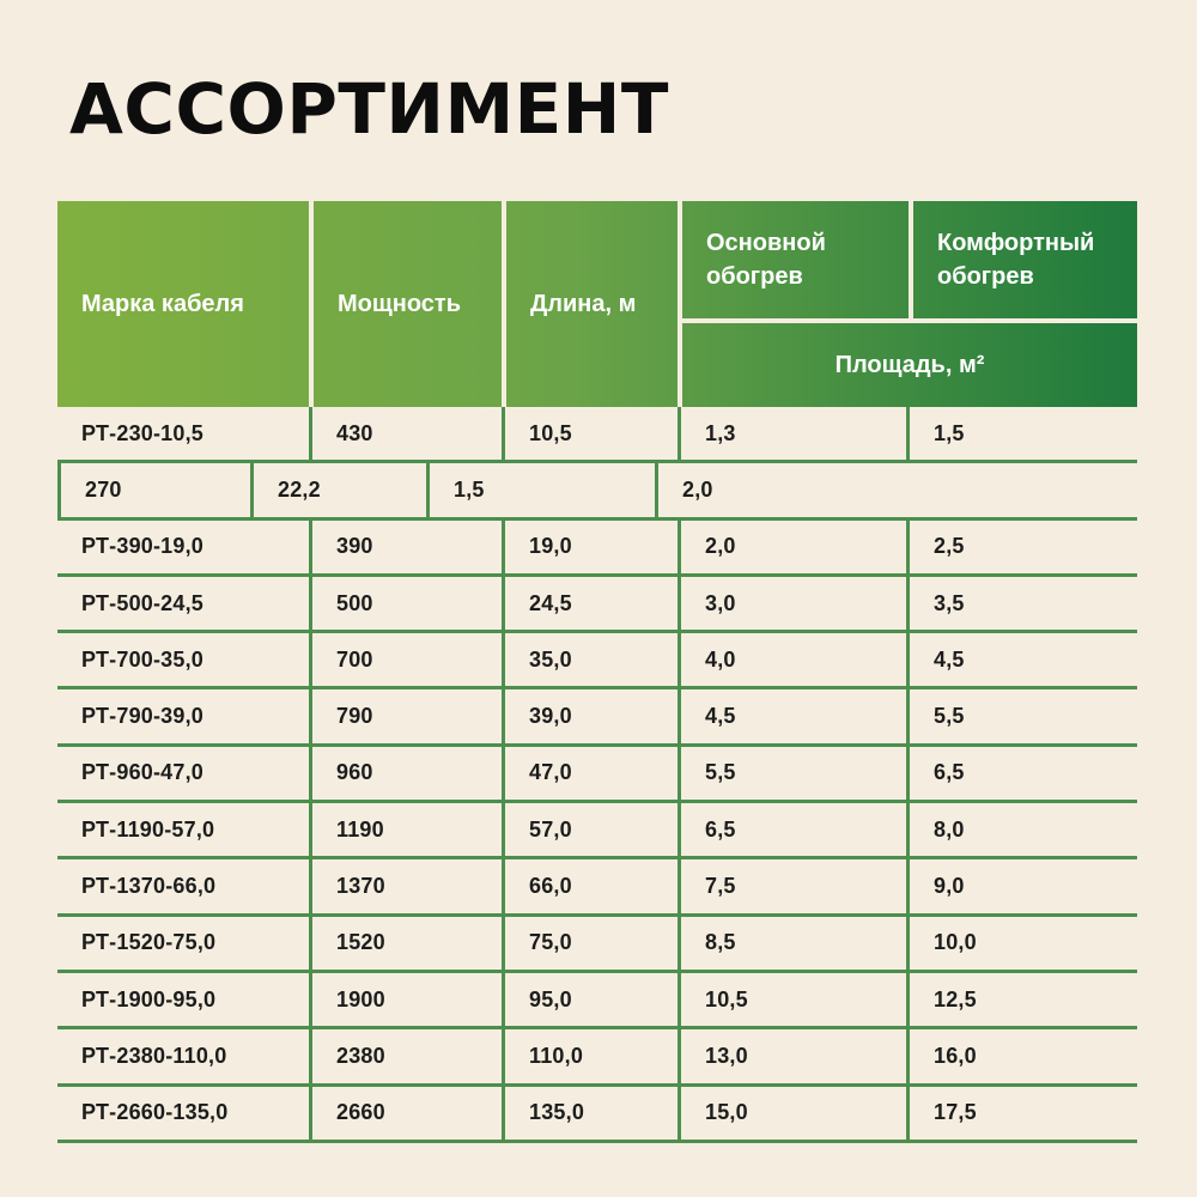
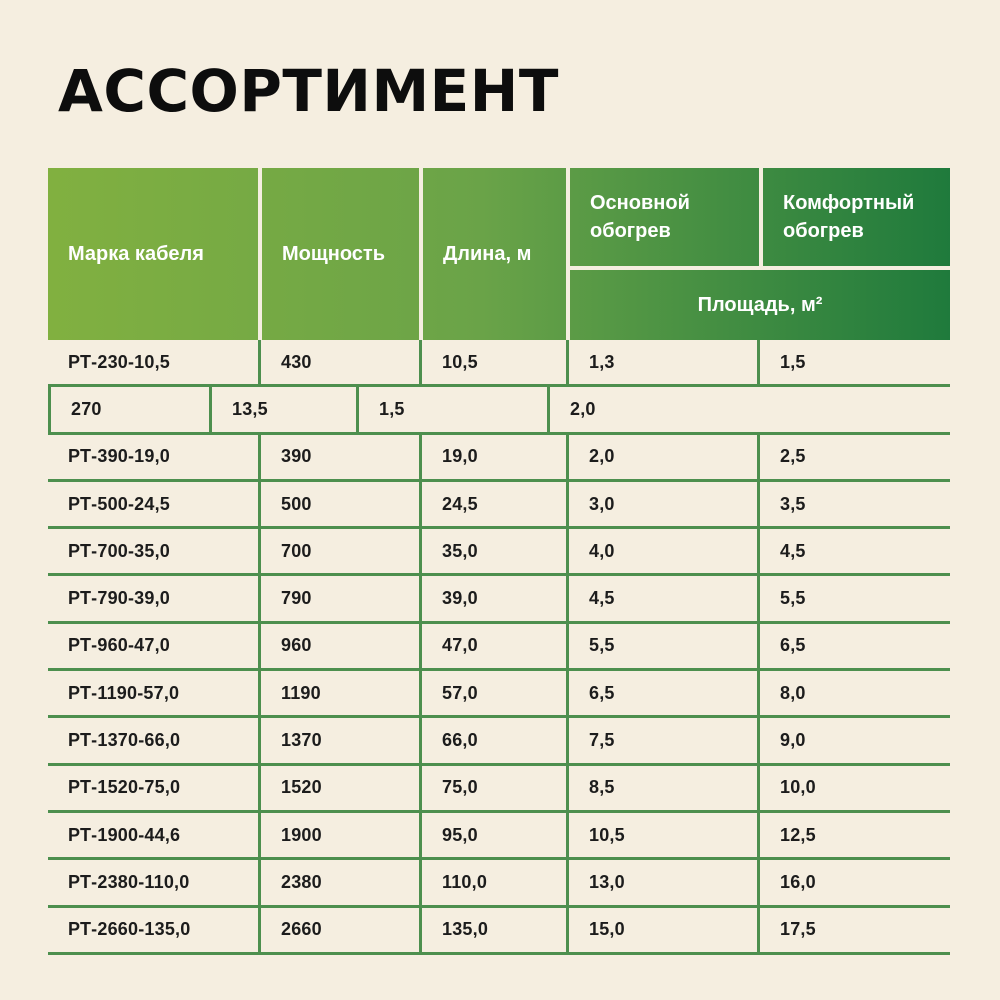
  АССОРТИМЕНТ
  Марка кабеля
  Мощность
  Длина, м
  Основной обогрев
  Комфортный обогрев
  Площадь, м²
  РТ-230-10,5
  430
  10,5
  1,3
  1,5
  270
- 22,2
+ 13,5
  1,5
  2,0
  РТ-390-19,0
  390
  19,0
  2,0
  2,5
  РТ-500-24,5
  500
  24,5
  3,0
  3,5
  РТ-700-35,0
  700
  35,0
  4,0
  4,5
  РТ-790-39,0
  790
  39,0
  4,5
  5,5
  РТ-960-47,0
  960
  47,0
  5,5
  6,5
  РТ-1190-57,0
  1190
  57,0
  6,5
  8,0
  РТ-1370-66,0
  1370
  66,0
  7,5
  9,0
  РТ-1520-75,0
  1520
  75,0
  8,5
  10,0
- РТ-1900-95,0
+ РТ-1900-44,6
  1900
  95,0
  10,5
  12,5
  РТ-2380-110,0
  2380
  110,0
  13,0
  16,0
  РТ-2660-135,0
  2660
  135,0
  15,0
  17,5
